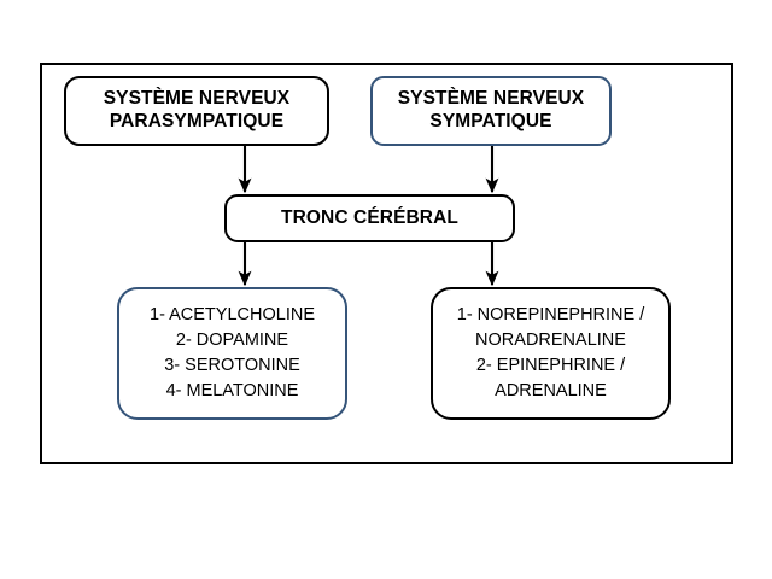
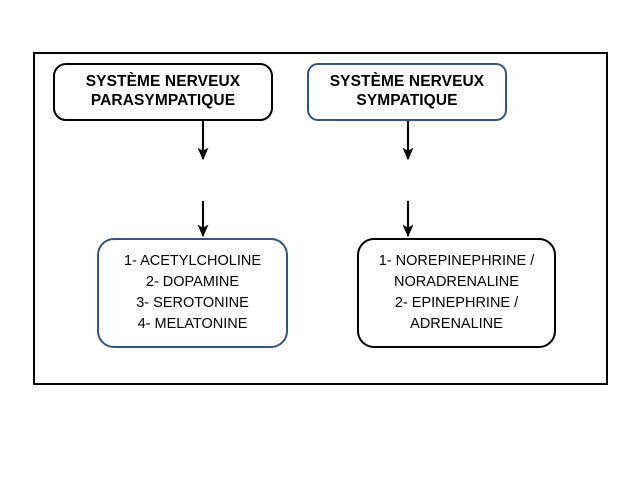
  SYSTÈME NERVEUX
  PARASYMPATIQUE
  SYSTÈME NERVEUX
  SYMPATIQUE
- TRONC CÉRÉBRAL
  1- ACETYLCHOLINE
  2- DOPAMINE
  3- SEROTONINE
  4- MELATONINE
  1- NOREPINEPHRINE /
  NORADRENALINE
  2- EPINEPHRINE /
  ADRENALINE
